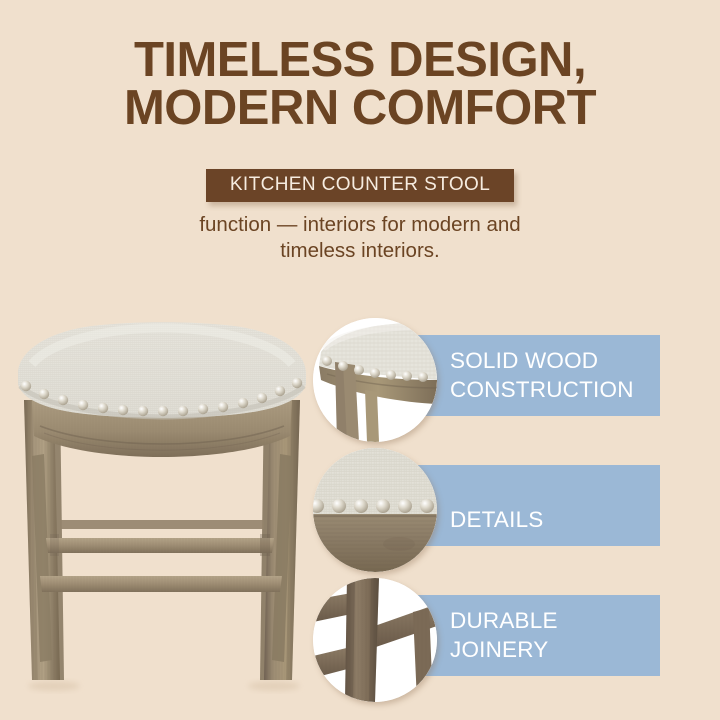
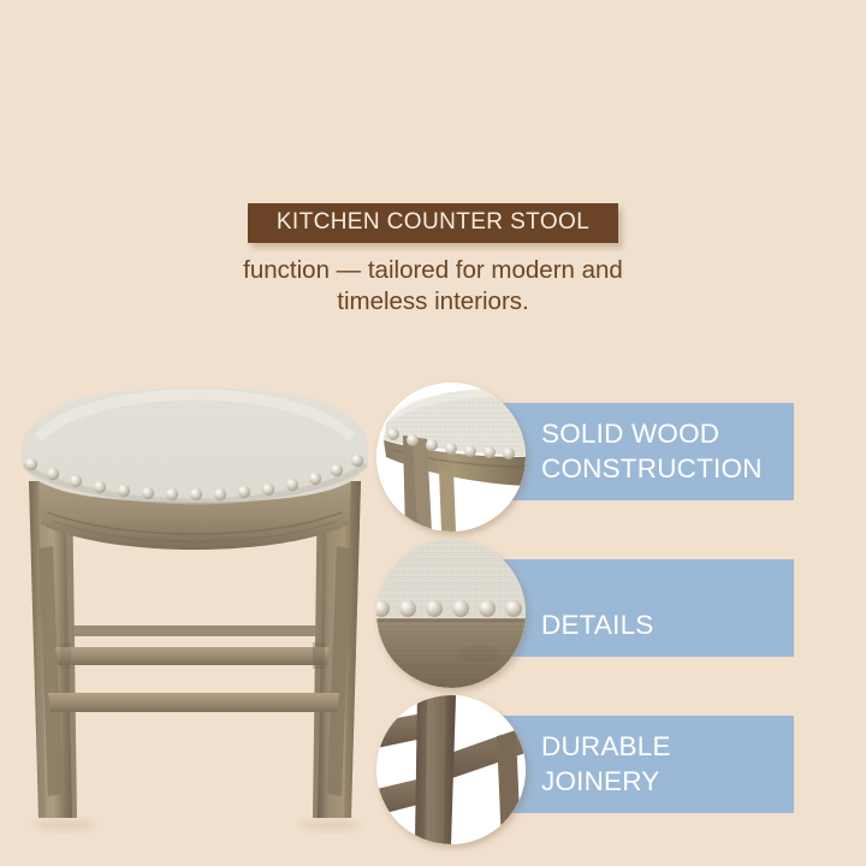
- TIMELESS DESIGN,
- MODERN COMFORT
  KITCHEN COUNTER STOOL
- function — interiors for modern and
+ function — tailored for modern and
  timeless interiors.
  SOLID WOOD
  CONSTRUCTION
  DETAILS
  DURABLE JOINERY
